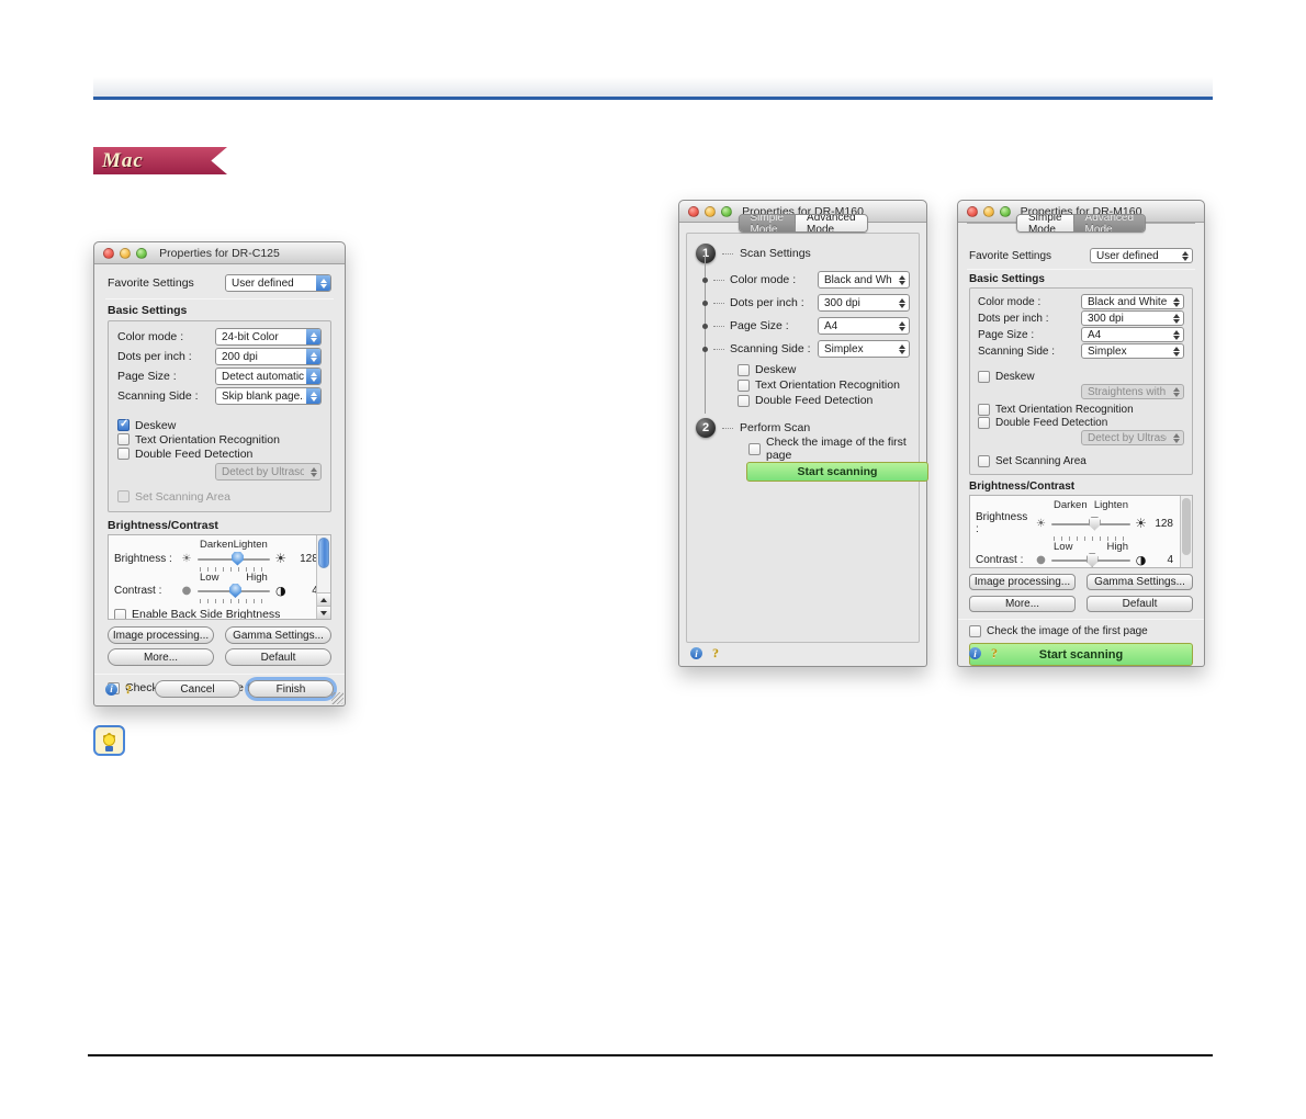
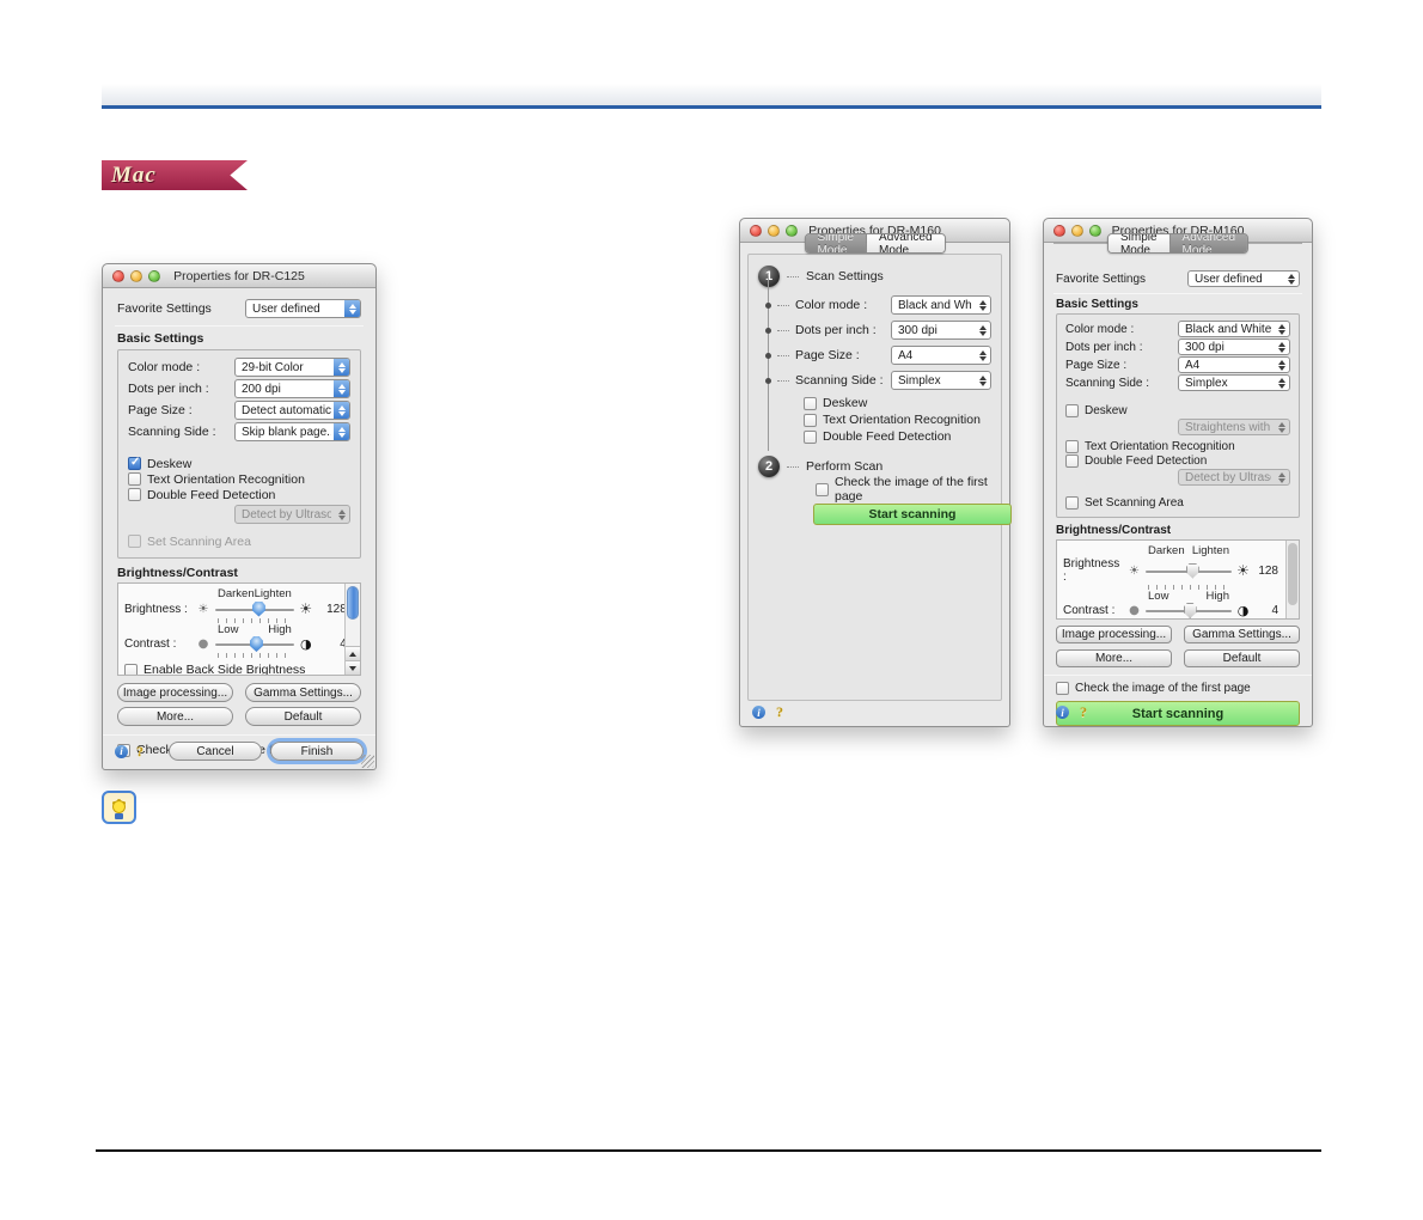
  Mac
  Properties for DR-C125
  Favorite Settings
  User defined
  Basic Settings
  Color mode :
- 24-bit Color
+ 29-bit Color
  Dots per inch :
  200 dpi
  Page Size :
  Detect automatic
  Scanning Side :
  Skip blank page.
  Deskew
  Text Orientation Recognition
  Double Feed Detection
  Detect by Ultraso
  Set Scanning Area
  Brightness/Contrast
  Darken
  Lighten
  Brightness :
  ☀
  ☀
  128
  Low
  High
  Contrast :
  ●
  ◑
  Enable Back Side Brightness
  Image processing...
  Gamma Settings...
  More...
  Default
  i
  ?
  Cancel
  Finish
  Properties for DR-M160
  Simple Mode
  Advanced Mode
  1
  Scan Settings
  Color mode :
  Black and Wh
  Dots per inch :
  300 dpi
  Page Size :
  A4
  Scanning Side :
  Simplex
  Deskew
  Text Orientation Recognition
  Double Feed Detection
  2
  Perform Scan
  Check the image of the first page
  Start scanning
  i
  ?
  Properties for DR-M160
  Simple Mode
  Advanced Mode
  Favorite Settings
  User defined
  Basic Settings
  Color mode :
  Black and White
  Dots per inch :
  300 dpi
  Page Size :
  A4
  Scanning Side :
  Simplex
  Deskew
  Straightens with
  Text Orientation Recognition
  Double Feed Detection
  Detect by Ultras
  Set Scanning Area
  Brightness/Contrast
  Darken
  Lighten
  Brightness :
  ☀
  ☀
  128
  Low
  High
  Contrast :
  ●
  ◑
  4
  Image processing...
  Gamma Settings...
  More...
  Default
  Check the image of the first page
  Start scanning
  i
  ?
